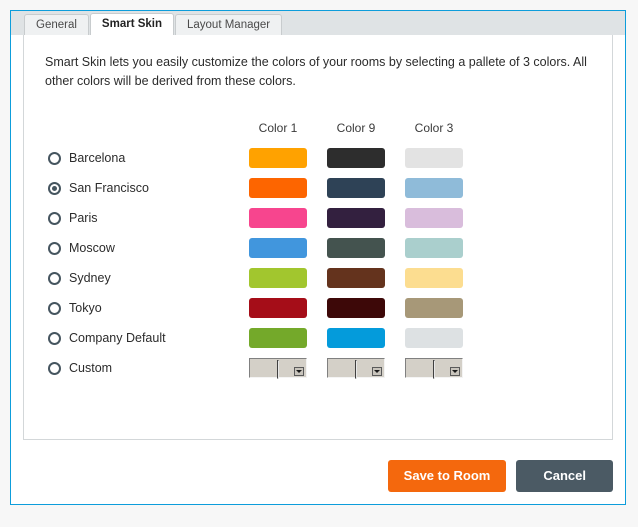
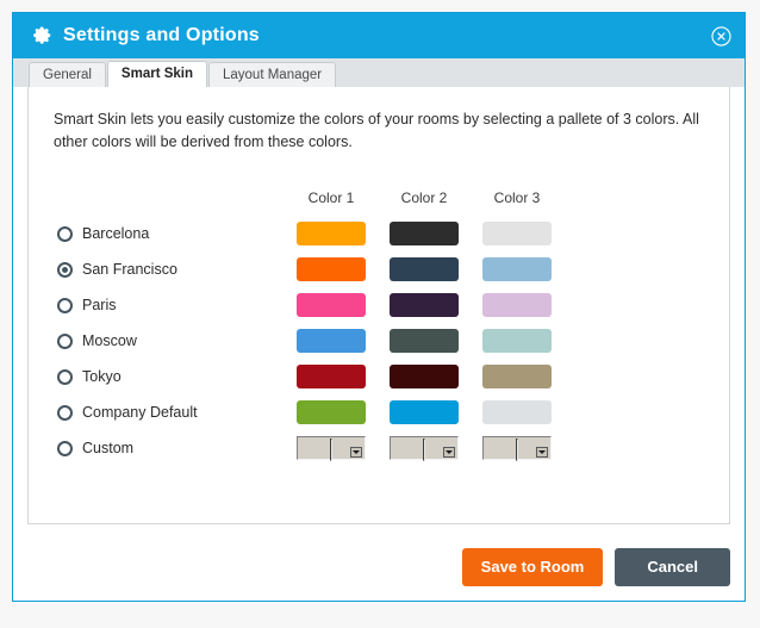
+ Settings and Options
  General
  Smart Skin
  Layout Manager
  Smart Skin lets you easily customize the colors of your rooms by selecting a pallete of 3 colors. All other colors will be derived from these colors.
- 	Color 1	Color 9	Color 3
+ 	Color 1	Color 2	Color 3
  Barcelona
  San Francisco
  Paris
  Moscow
- Sydney
  Tokyo
  Company Default
  Custom
  Save to Room
  Cancel
